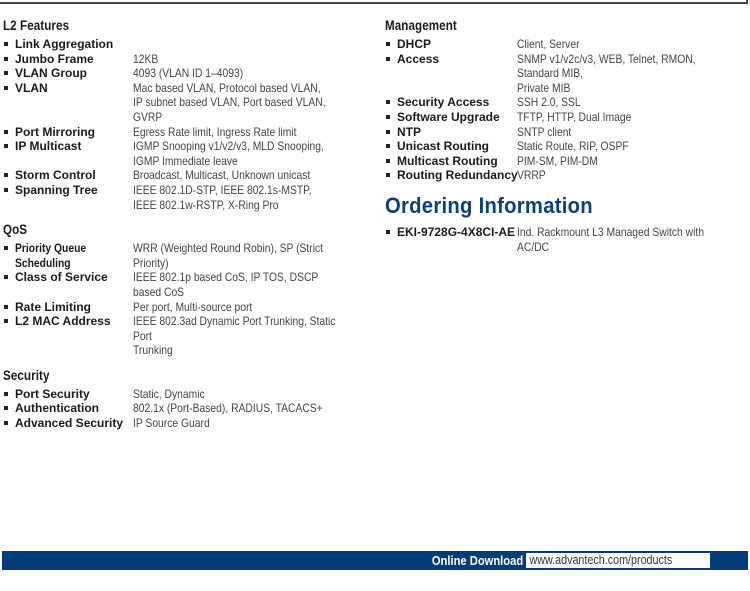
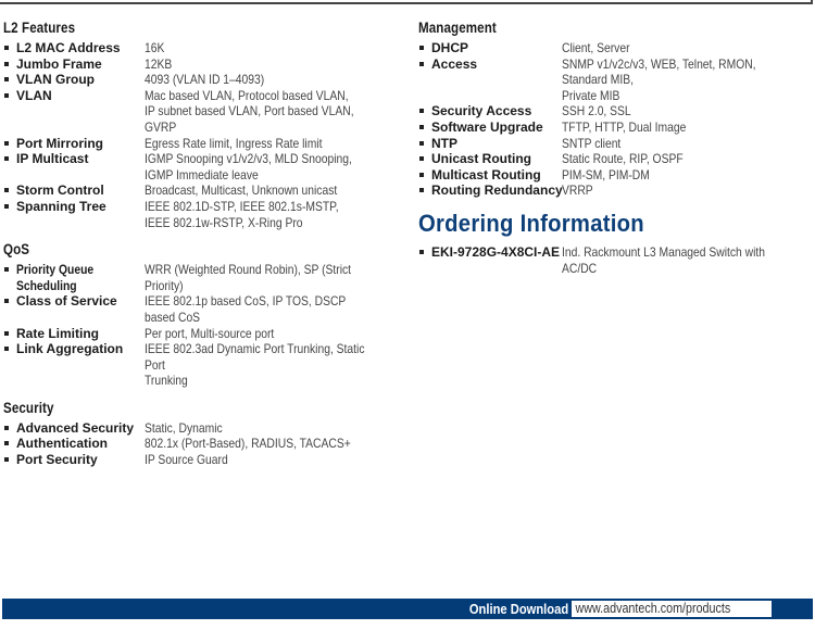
  L2 Features
- Link Aggregation
+ L2 MAC Address
+ 16K
  Jumbo Frame
  12KB
  VLAN Group
  4093 (VLAN ID 1–4093)
  VLAN
  Mac based VLAN, Protocol based VLAN,
  IP subnet based VLAN, Port based VLAN, GVRP
  Port Mirroring
  Egress Rate limit, Ingress Rate limit
  IP Multicast
  IGMP Snooping v1/v2/v3, MLD Snooping,
  IGMP Immediate leave
  Storm Control
  Broadcast, Multicast, Unknown unicast
  Spanning Tree
  IEEE 802.1D-STP, IEEE 802.1s-MSTP,
  IEEE 802.1w-RSTP, X-Ring Pro
  QoS
  Priority Queue
  Scheduling
  WRR (Weighted Round Robin), SP (Strict Priority)
  Class of Service
  IEEE 802.1p based CoS, IP TOS, DSCP based CoS
  Rate Limiting
  Per port, Multi-source port
- L2 MAC Address
+ Link Aggregation
  IEEE 802.3ad Dynamic Port Trunking, Static Port
  Trunking
  Security
- Port Security
+ Advanced Security
  Static, Dynamic
  Authentication
  802.1x (Port-Based), RADIUS, TACACS+
- Advanced Security
+ Port Security
  IP Source Guard
  Management
  DHCP
  Client, Server
  Access
  SNMP v1/v2c/v3, WEB, Telnet, RMON, Standard MIB,
  Private MIB
  Security Access
  SSH 2.0, SSL
  Software Upgrade
  TFTP, HTTP, Dual Image
  NTP
  SNTP client
  Unicast Routing
  Static Route, RIP, OSPF
  Multicast Routing
  PIM-SM, PIM-DM
  Routing Redundancy
  VRRP
  Ordering Information
  EKI-9728G-4X8CI-AE
  Ind. Rackmount L3 Managed Switch with AC/DC
  Online Download
  www.advantech.com/products
